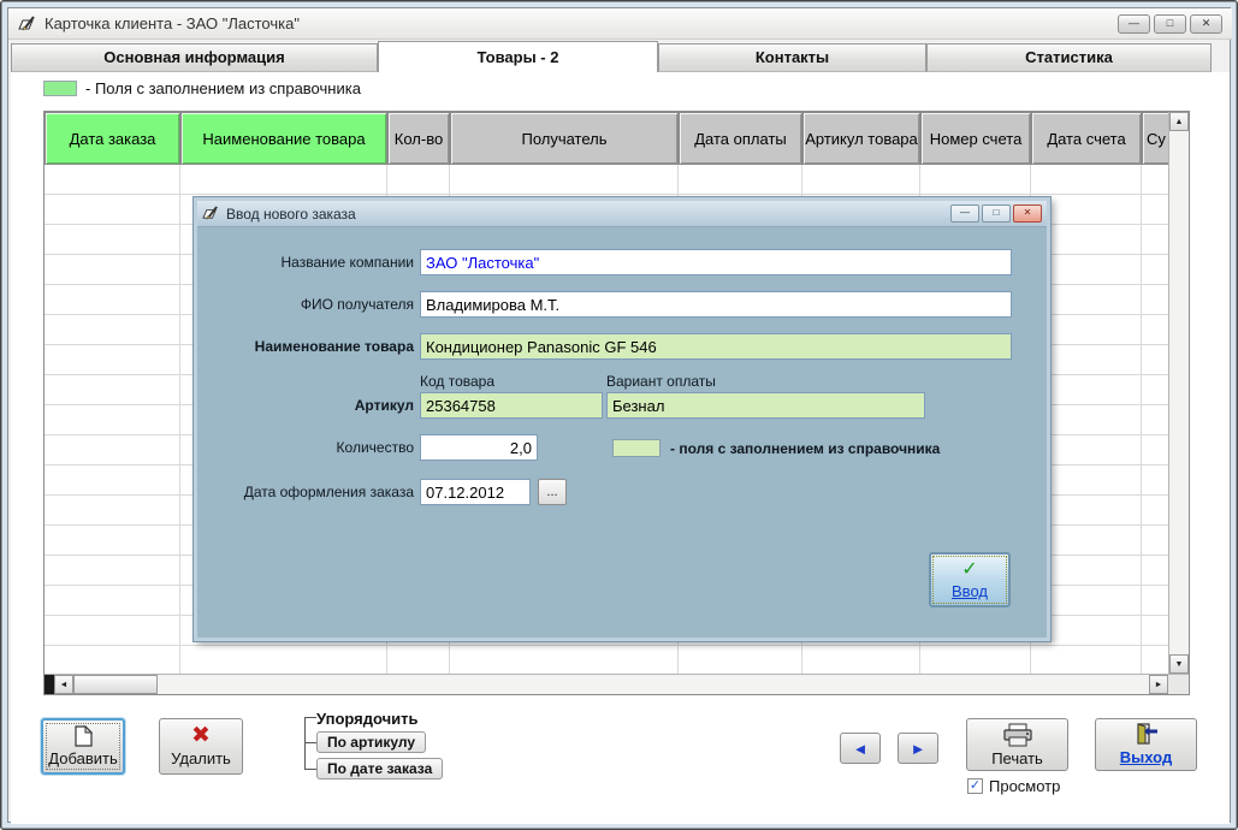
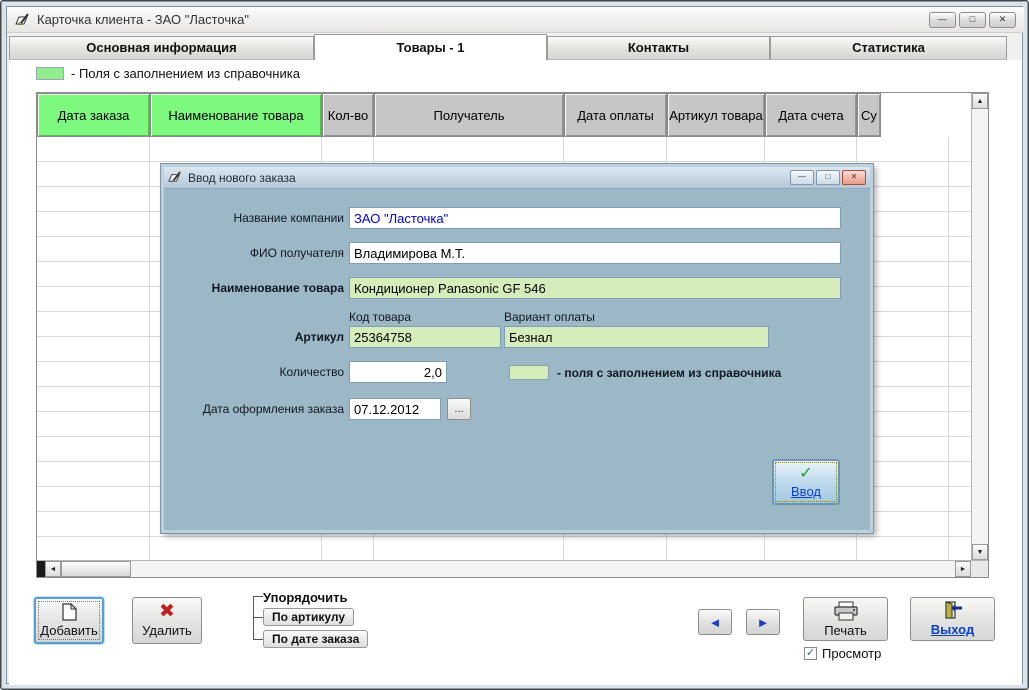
  Карточка клиента - ЗАО "Ласточка"
  —
  □
  ✕
  Основная информация
- Товары - 2
+ Товары - 1
  Контакты
  Статистика
  - Поля с заполнением из справочника
  Дата заказа
  Наименование товара
  Кол-во
  Получатель
  Дата оплаты
  Артикул товара
- Номер счета
  Дата счета
  Су
  Ввод нового заказа
  —
  □
  ✕
  Название компании
  ЗАО "Ласточка"
  ФИО получателя
  Владимирова М.Т.
  Наименование товара
  Кондиционер Panasonic GF 546
  Код товара
  Вариант оплаты
  Артикул
  25364758
  Безнал
  Количество
  2,0
  - поля с заполнением из справочника
  Дата оформления заказа
  07.12.2012
  ...
  ✓
  Ввод
  Добавить
  ✖
  Удалить
  Упорядочить
  По артикулу
  По дате заказа
  ◄
  ►
  Печать
  ✓
  Просмотр
  Выход
